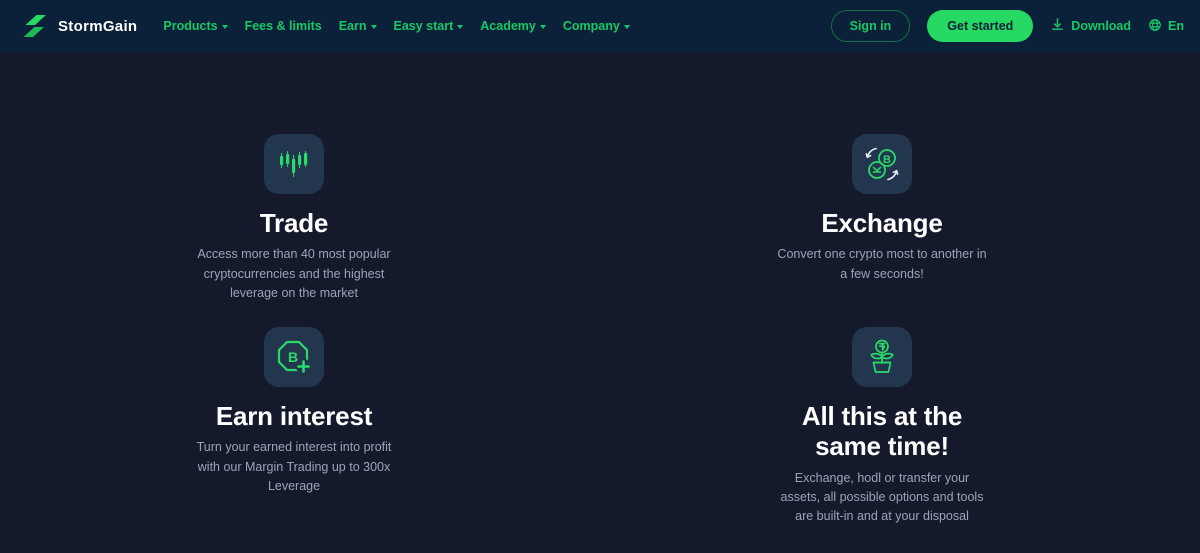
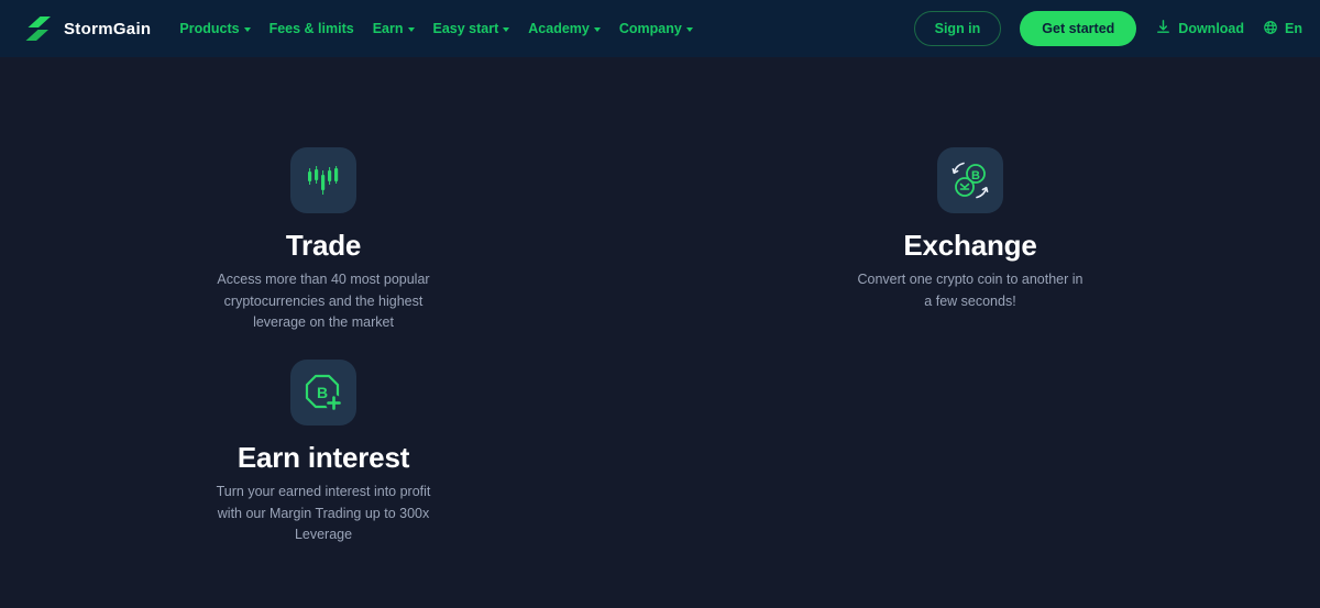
  StormGain
  Products
  Fees & limits
  Earn
  Easy start
  Academy
  Company
  Sign in
  Get started
  Download
  En
  Trade
  Access more than 40 most popular cryptocurrencies and the highest leverage on the market
  B
  Exchange
- Convert one crypto most to another in a few seconds!
+ Convert one crypto coin to another in a few seconds!
  B
  Earn interest
  Turn your earned interest into profit with our Margin Trading up to 300x Leverage
- All this at the same time!
- Exchange, hodl or transfer your assets, all possible options and tools are built-in and at your disposal
